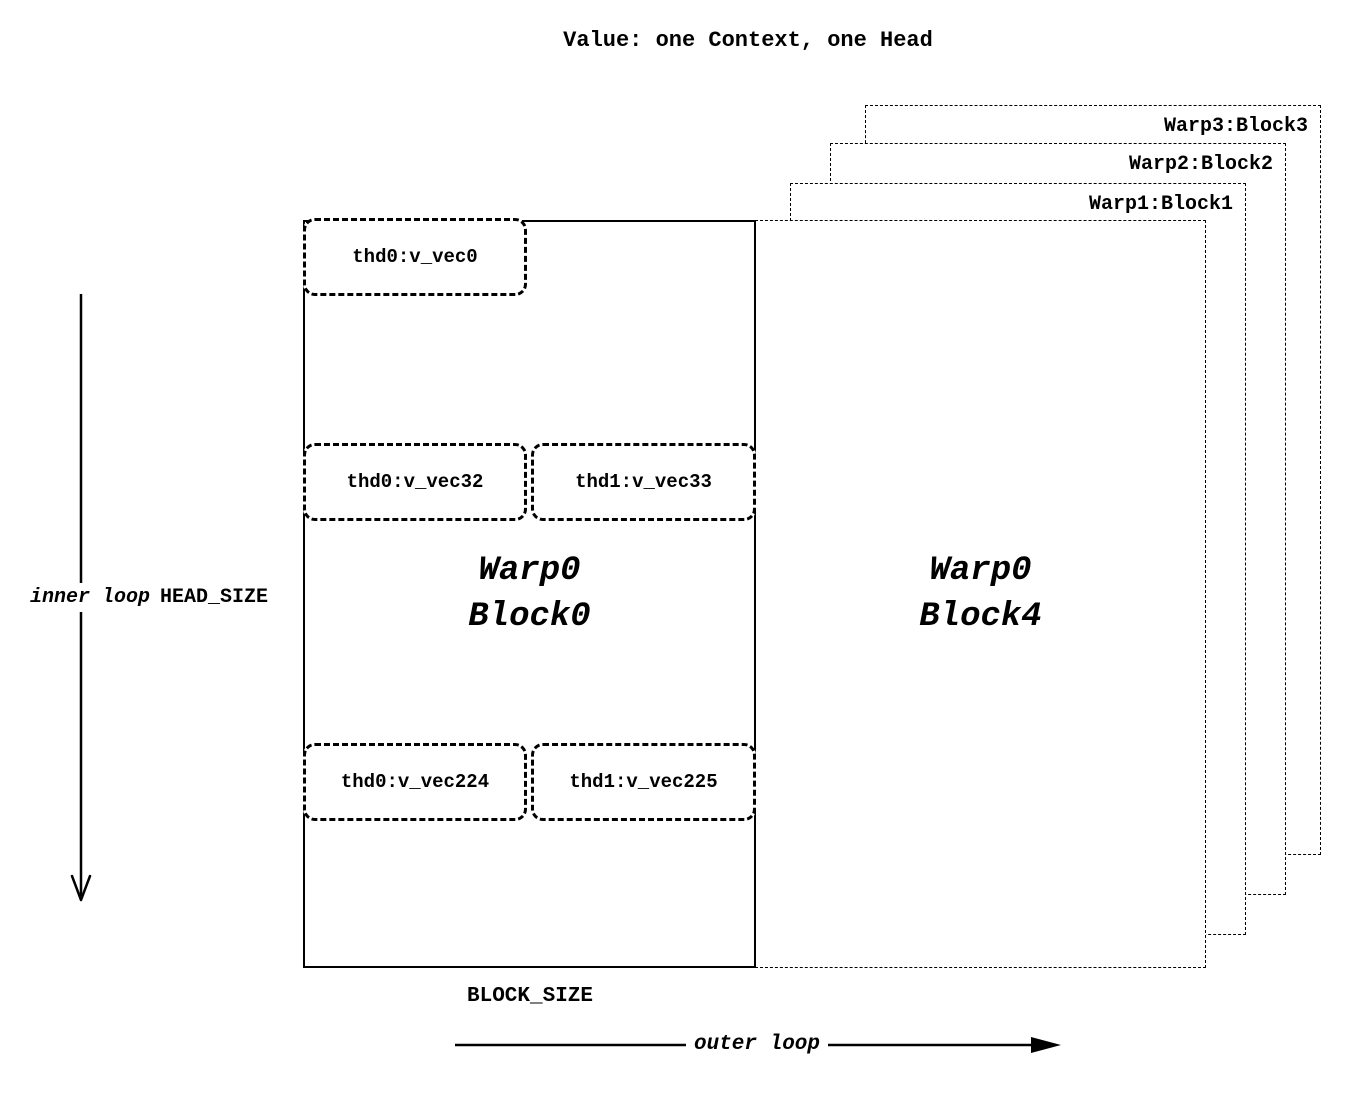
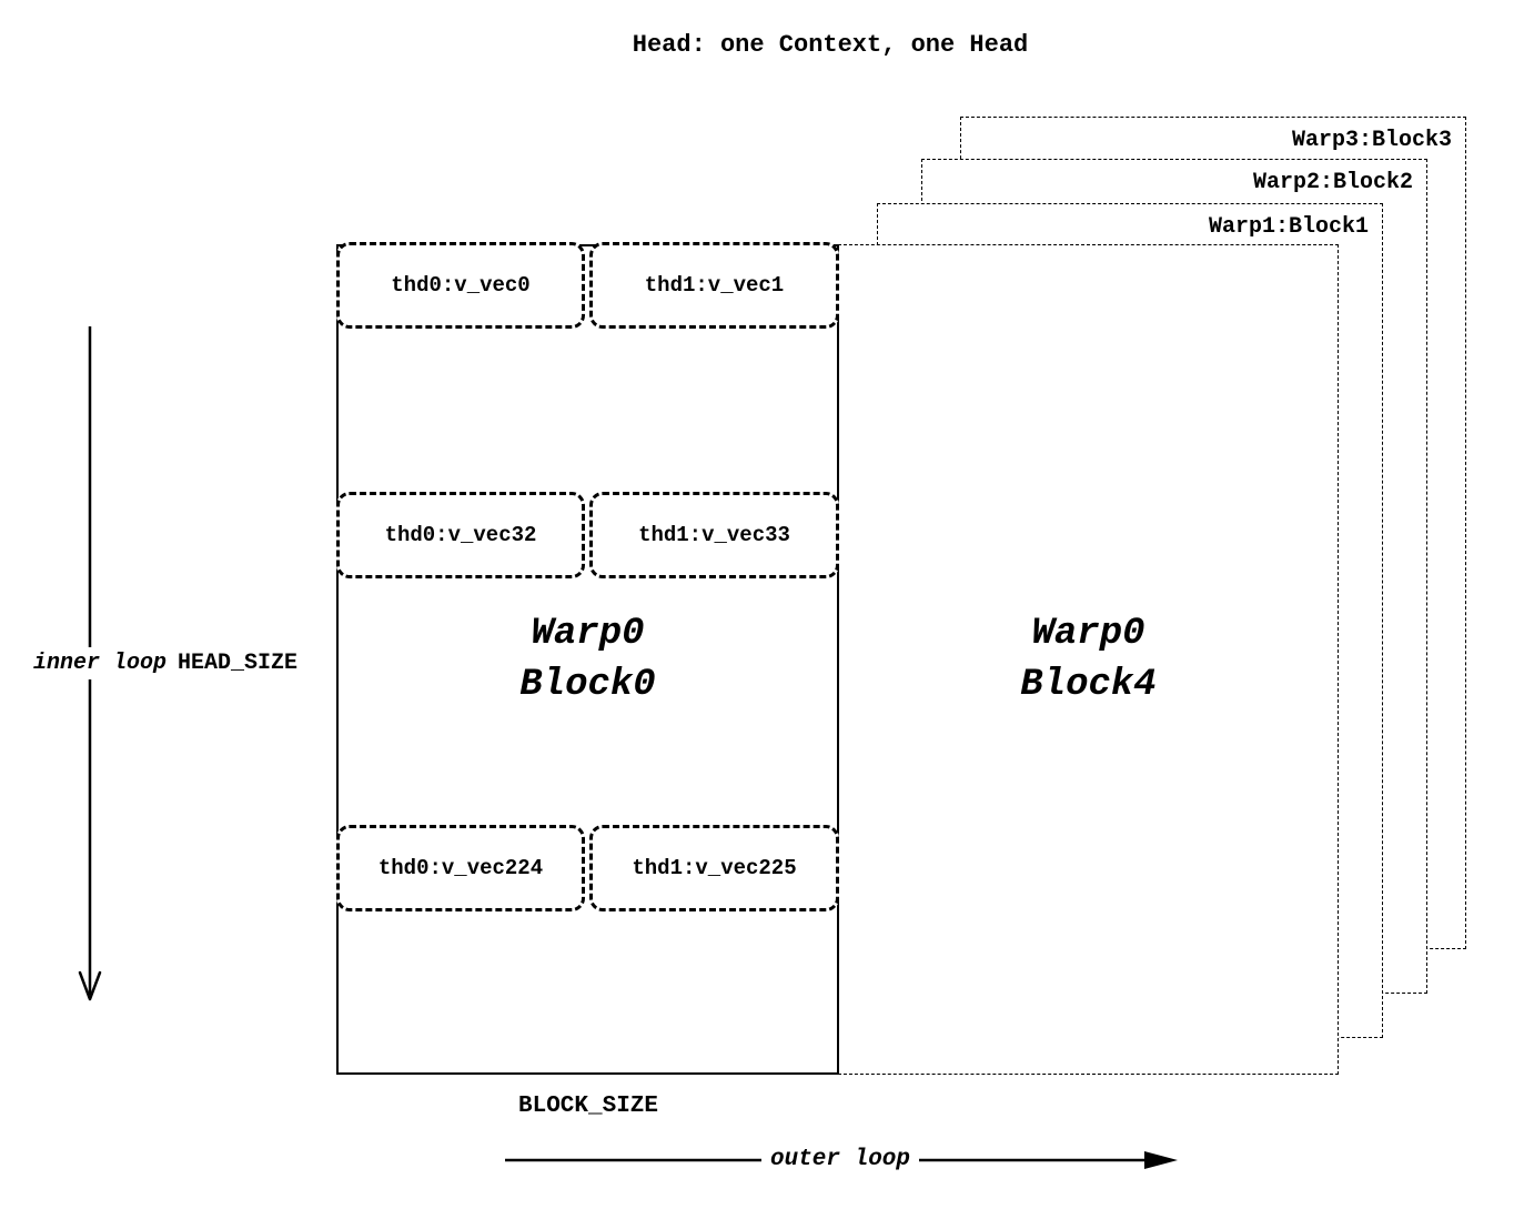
- Value: one Context, one Head
+ Head: one Context, one Head
  Warp3:Block3
  Warp2:Block2
  Warp1:Block1
  Warp0
  Block4
  Warp0
  Block0
  thd0:v_vec0
+ thd1:v_vec1
  thd0:v_vec32
  thd1:v_vec33
  thd0:v_vec224
  thd1:v_vec225
  inner loop HEAD_SIZE
  BLOCK_SIZE
  outer loop
